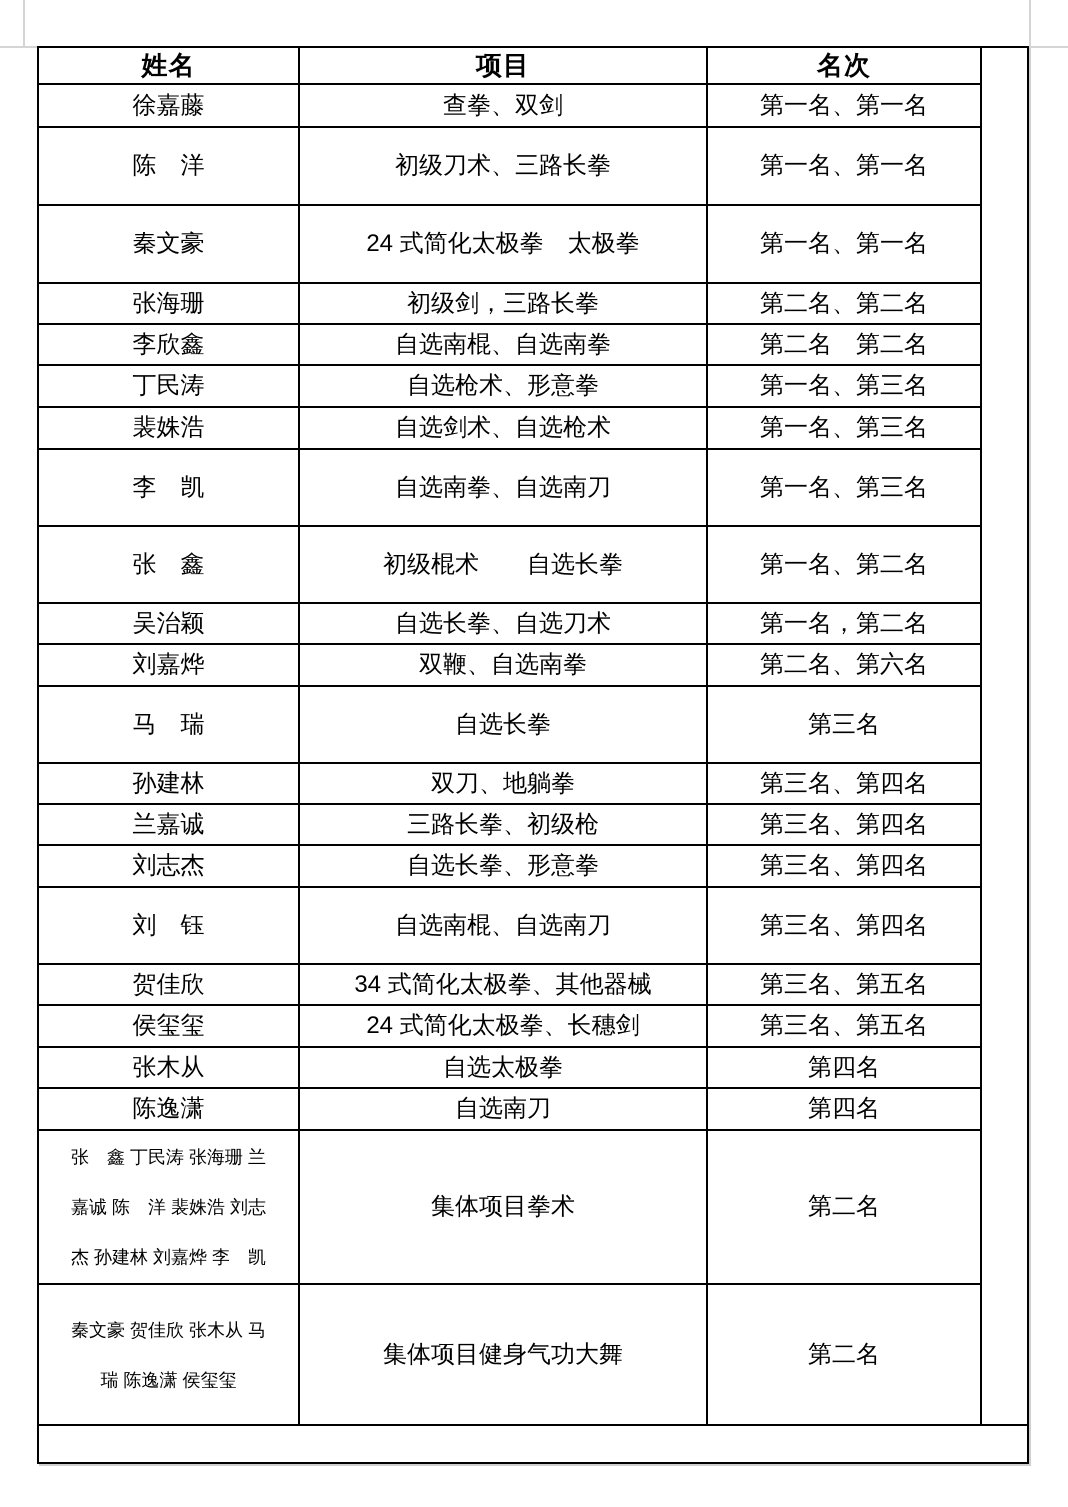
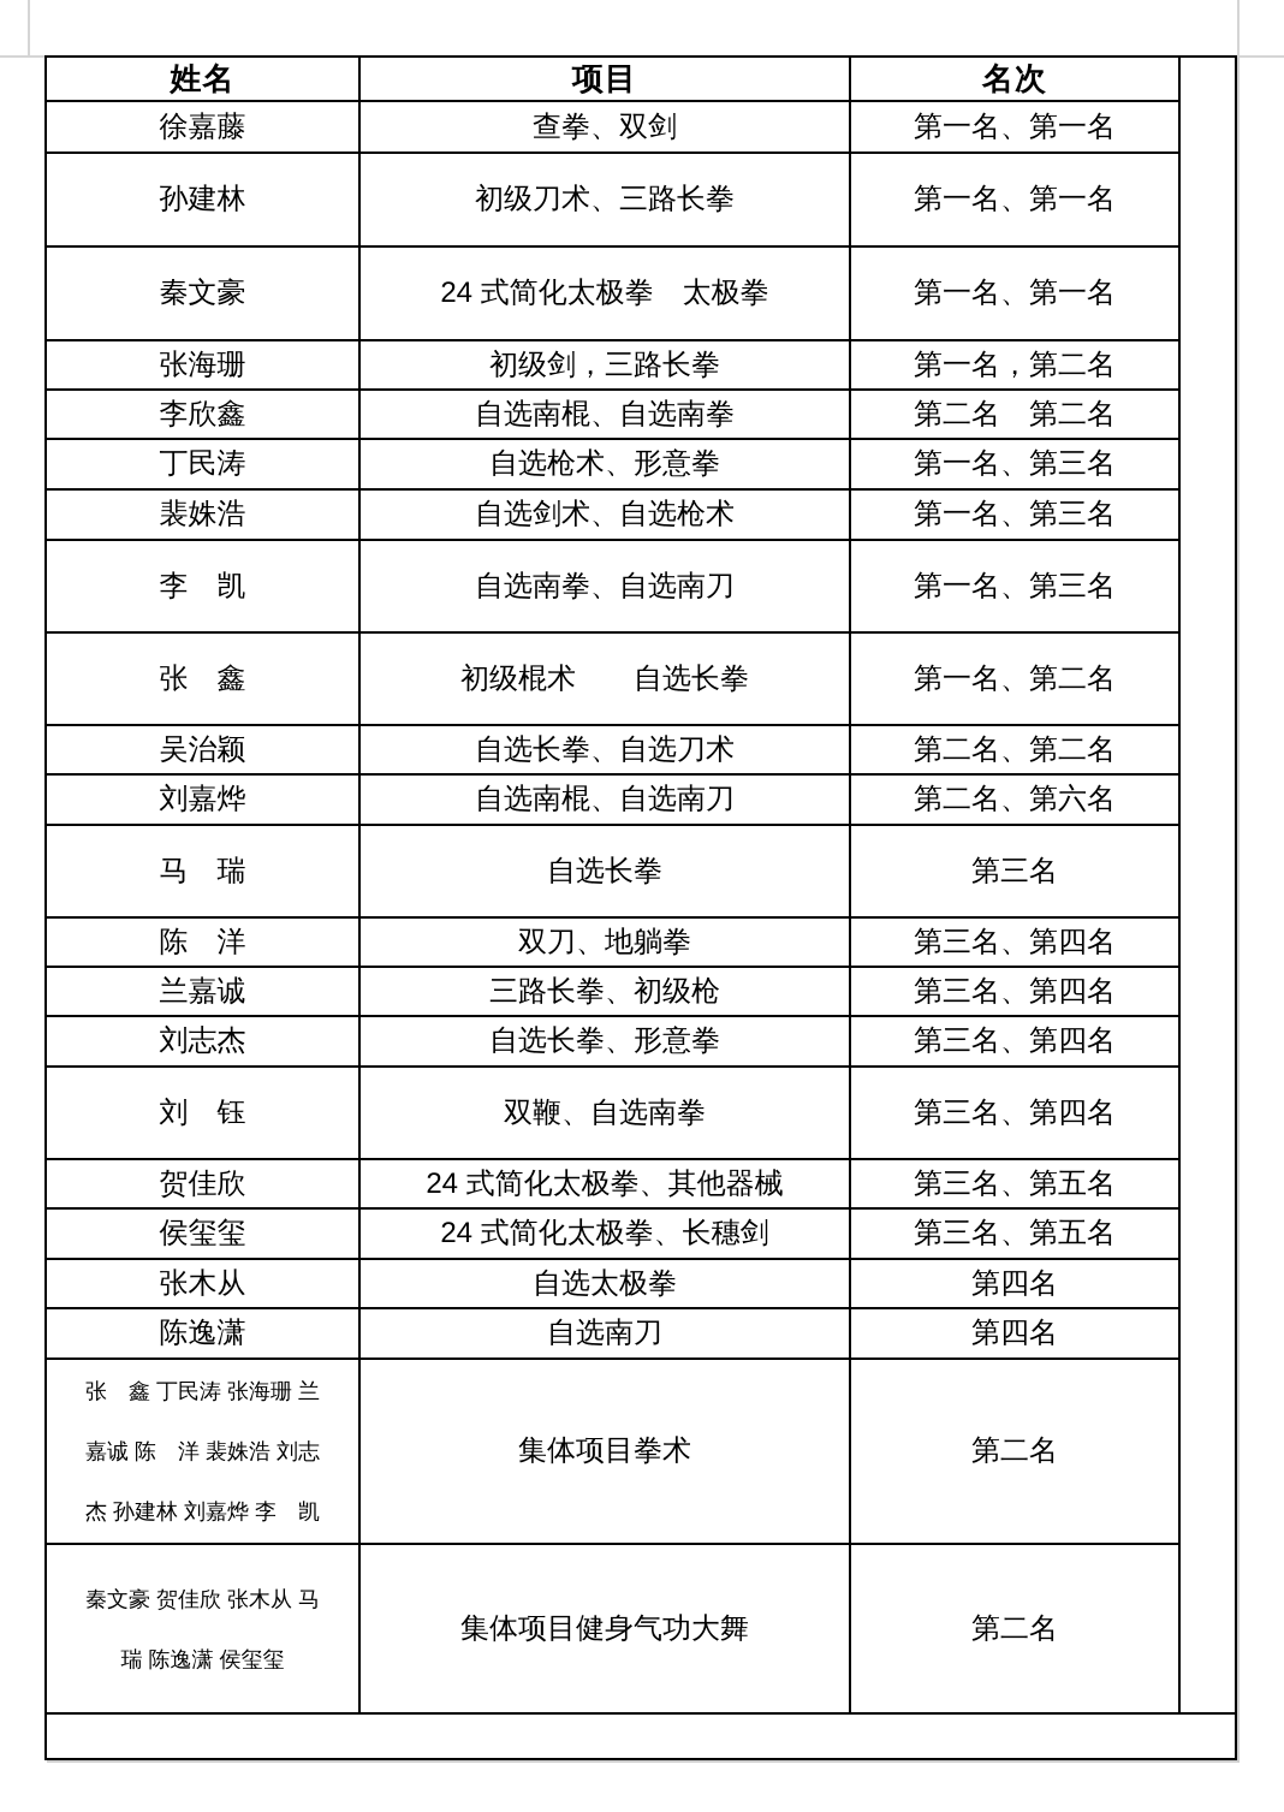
  姓名	项目	名次
  徐嘉藤	查拳、双剑	第一名、第一名
- 陈 洋	初级刀术、三路长拳	第一名、第一名
+ 孙建林	初级刀术、三路长拳	第一名、第一名
  秦文豪	24 式简化太极拳 太极拳	第一名、第一名
- 张海珊	初级剑，三路长拳	第二名、第二名
+ 张海珊	初级剑，三路长拳	第一名，第二名
  李欣鑫	自选南棍、自选南拳	第二名 第二名
  丁民涛	自选枪术、形意拳	第一名、第三名
  裴姝浩	自选剑术、自选枪术	第一名、第三名
  李 凯	自选南拳、自选南刀	第一名、第三名
  张 鑫	初级棍术 自选长拳	第一名、第二名
- 吴治颖	自选长拳、自选刀术	第一名，第二名
+ 吴治颖	自选长拳、自选刀术	第二名、第二名
- 刘嘉烨	双鞭、自选南拳	第二名、第六名
+ 刘嘉烨	自选南棍、自选南刀	第二名、第六名
  马 瑞	自选长拳	第三名
- 孙建林	双刀、地躺拳	第三名、第四名
+ 陈 洋	双刀、地躺拳	第三名、第四名
  兰嘉诚	三路长拳、初级枪	第三名、第四名
  刘志杰	自选长拳、形意拳	第三名、第四名
- 刘 钰	自选南棍、自选南刀	第三名、第四名
+ 刘 钰	双鞭、自选南拳	第三名、第四名
- 贺佳欣	34 式简化太极拳、其他器械	第三名、第五名
+ 贺佳欣	24 式简化太极拳、其他器械	第三名、第五名
  侯玺玺	24 式简化太极拳、长穗剑	第三名、第五名
  张木从	自选太极拳	第四名
  陈逸潇	自选南刀	第四名
  张 鑫 丁民涛 张海珊 兰 嘉诚 陈 洋 裴姝浩 刘志 杰 孙建林 刘嘉烨 李 凯	集体项目拳术	第二名
  秦文豪 贺佳欣 张木从 马 瑞 陈逸潇 侯玺玺	集体项目健身气功大舞	第二名
